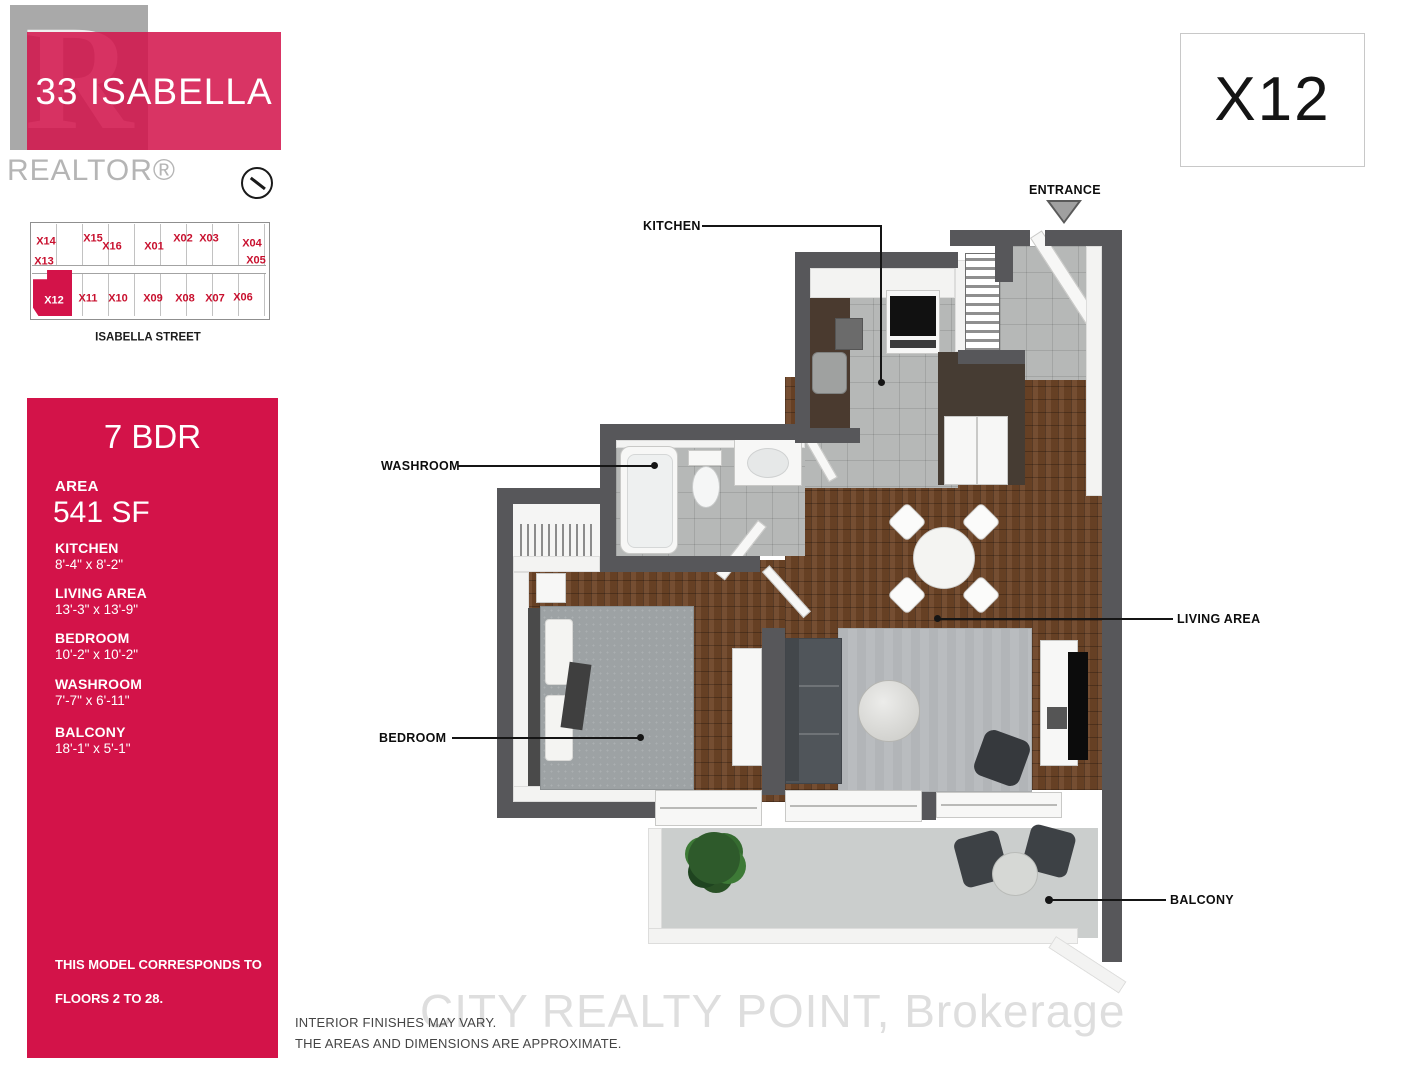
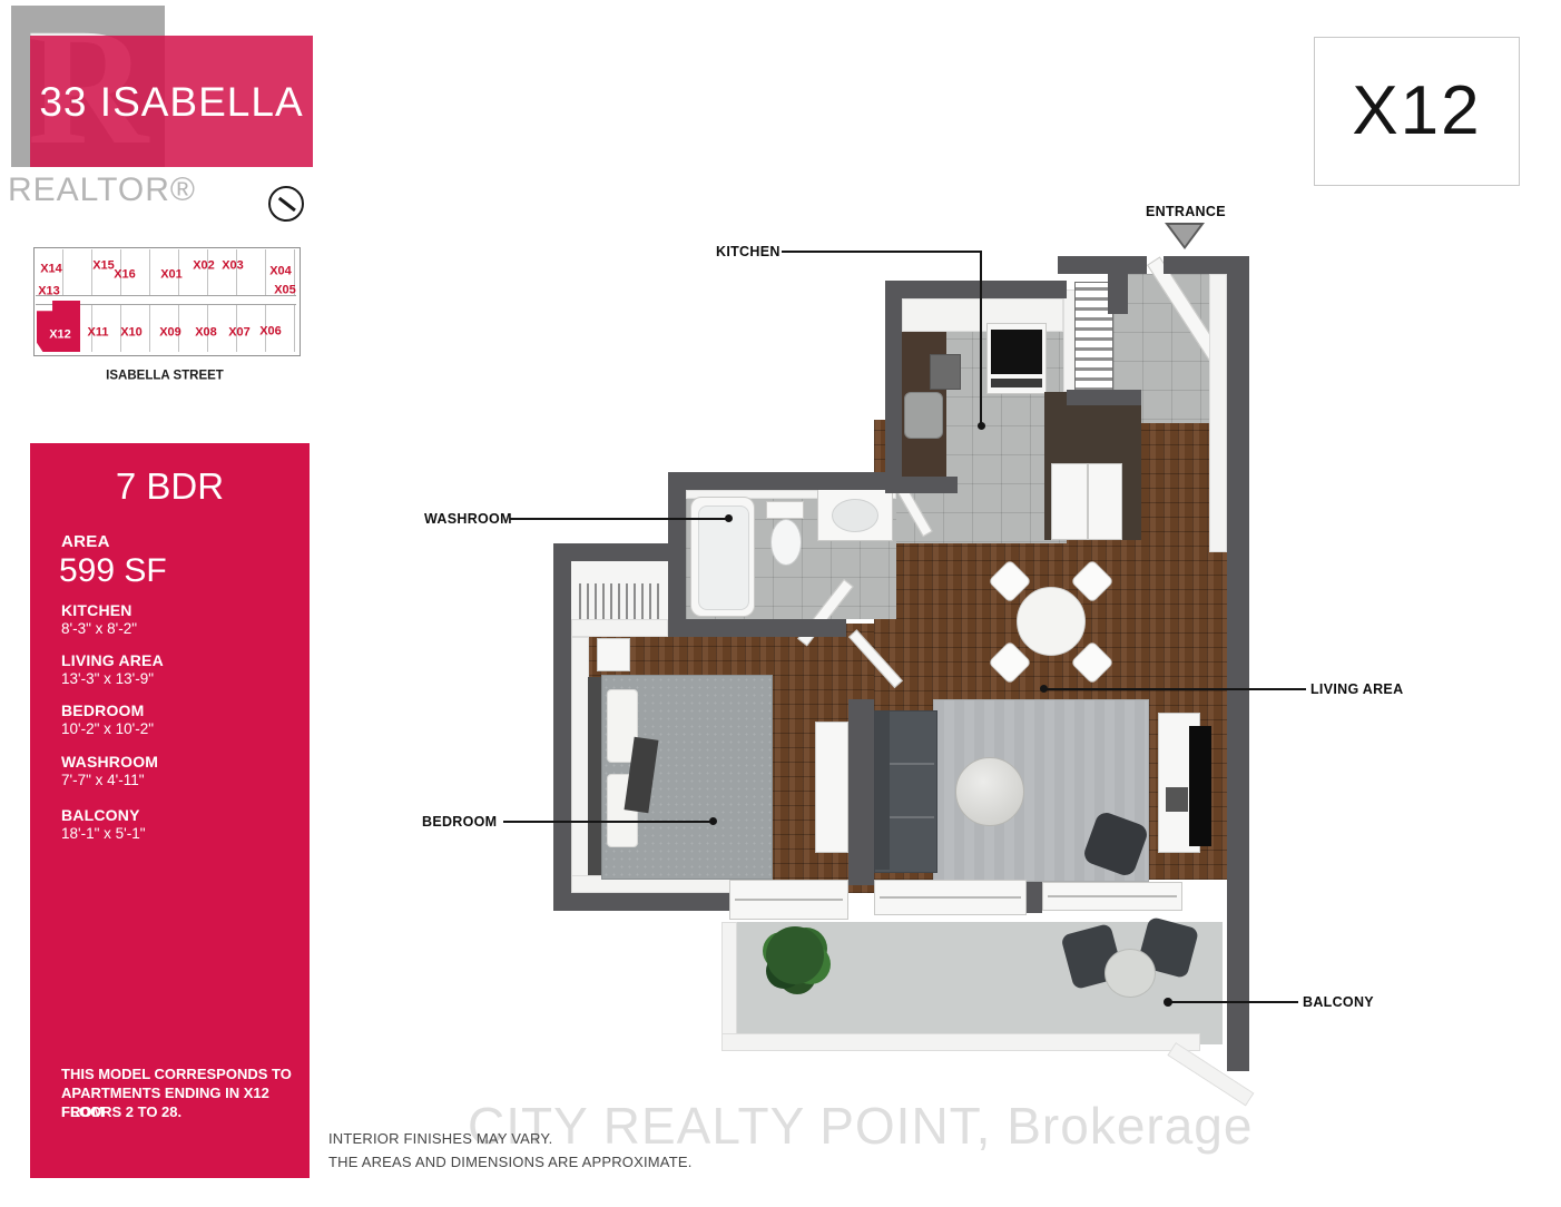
  R
  33 ISABELLA
  REALTOR®
  X14
  X15
  X16
  X01
  X02
  X03
  X04
  X13
  X05
  X12
  X11
  X10
  X09
  X08
  X07
  X06
  ISABELLA STREET
  X12
  7 BDR
  AREA
- 541 SF
+ 599 SF
  KITCHEN
- 8'-4" x 8'-2"
+ 8'-3" x 8'-2"
  LIVING AREA
  13'-3" x 13'-9"
  BEDROOM
  10'-2" x 10'-2"
  WASHROOM
- 7'-7" x 6'-11"
+ 7'-7" x 4'-11"
  BALCONY
  18'-1" x 5'-1"
  THIS MODEL CORRESPONDS TO
+ APARTMENTS ENDING IN X12 FROM
  FLOORS 2 TO 28.
  KITCHEN
  WASHROOM
  BEDROOM
  LIVING AREA
  BALCONY
  ENTRANCE
  CITY REALTY POINT, Brokerage
  INTERIOR FINISHES MAY VARY.
  THE AREAS AND DIMENSIONS ARE APPROXIMATE.
